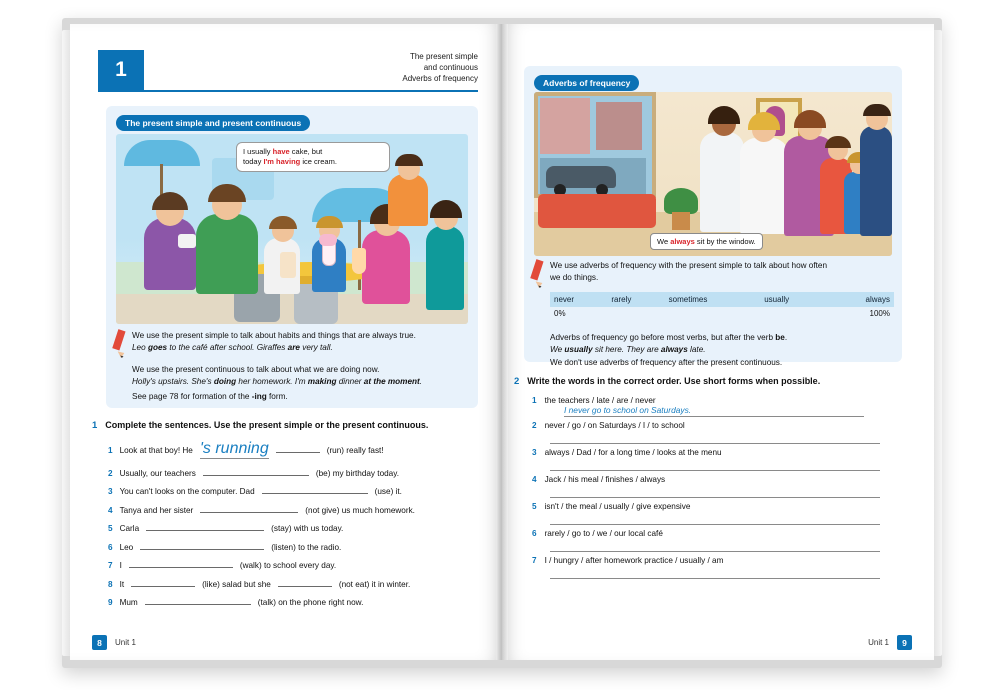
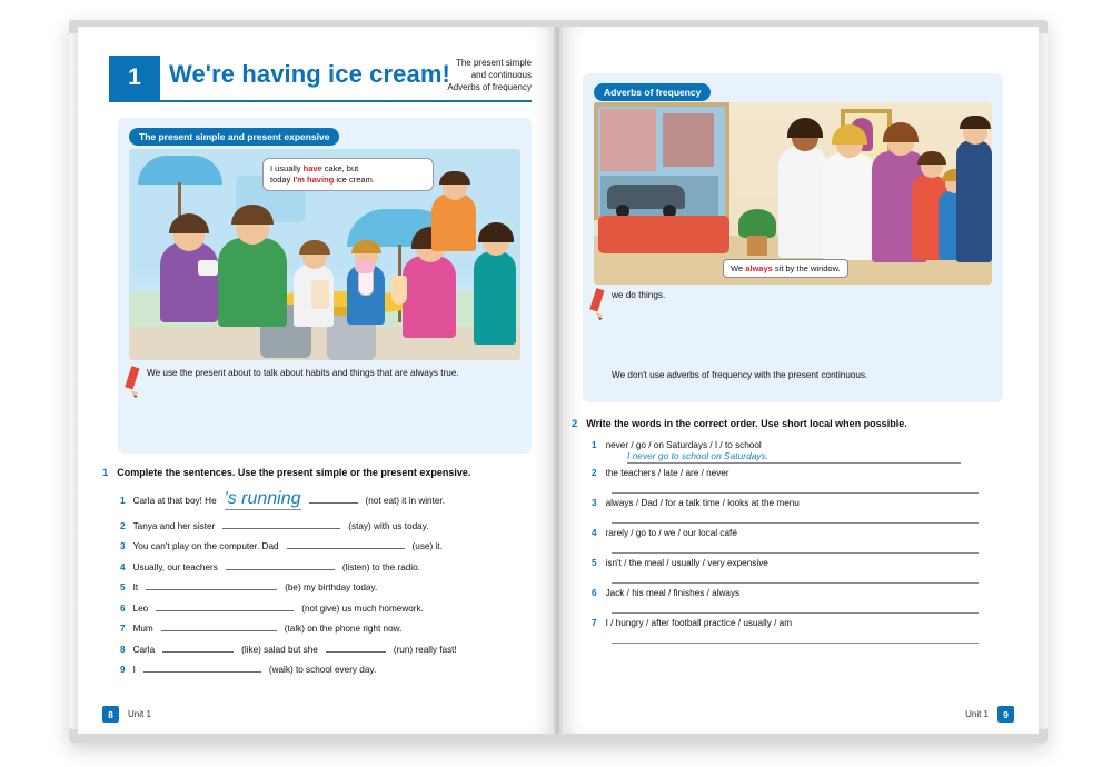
  1
+ We're having ice cream!
  The present simple
  and continuous
  Adverbs of frequency
- The present simple and present continuous
+ The present simple and present expensive
  I usually have cake, but
  today I'm having ice cream.
- We use the present simple to talk about habits and things that are always true.
+ We use the present about to talk about habits and things that are always true.
- Leo goes to the café after school. Giraffes are very tall.
- We use the present continuous to talk about what we are doing now.
- Holly's upstairs. She's doing her homework. I'm making dinner at the moment.
- See page 78 for formation of the -ing form.
  1
- Complete the sentences. Use the present simple or the present continuous.
+ Complete the sentences. Use the present simple or the present expensive.
  1
- Look at that boy! He
+ Carla at that boy! He
  's running
- (run) really fast!
+ (not eat) it in winter.
  2
- Usually, our teachers
+ Tanya and her sister
- (be) my birthday today.
+ (stay) with us today.
  3
- You can't looks on the computer. Dad
+ You can't play on the computer. Dad
  (use) it.
  4
- Tanya and her sister
+ Usually, our teachers
- (not give) us much homework.
+ (listen) to the radio.
  5
- Carla
+ It
- (stay) with us today.
+ (be) my birthday today.
  6
  Leo
- (listen) to the radio.
+ (not give) us much homework.
  7
- I
+ Mum
- (walk) to school every day.
+ (talk) on the phone right now.
  8
- It
+ Carla
  (like) salad but she
- (not eat) it in winter.
+ (run) really fast!
  9
- Mum
+ I
- (talk) on the phone right now.
+ (walk) to school every day.
  8
  Unit 1
  Adverbs of frequency
  We always sit by the window.
- We use adverbs of frequency with the present simple to talk about how often
  we do things.
- never	rarely	sometimes	usually	always
- 0%				100%
- Adverbs of frequency go before most verbs, but after the verb be.
- We usually sit here. They are always late.
- We don't use adverbs of frequency after the present continuous.
+ We don't use adverbs of frequency with the present continuous.
  2
- Write the words in the correct order. Use short forms when possible.
+ Write the words in the correct order. Use short local when possible.
  1
- the teachers / late / are / never
+ never / go / on Saturdays / I / to school
  I never go to school on Saturdays.
  2
- never / go / on Saturdays / I / to school
+ the teachers / late / are / never
  3
- always / Dad / for a long time / looks at the menu
+ always / Dad / for a talk time / looks at the menu
  4
- Jack / his meal / finishes / always
+ rarely / go to / we / our local café
  5
- isn't / the meal / usually / give expensive
+ isn't / the meal / usually / very expensive
  6
- rarely / go to / we / our local café
+ Jack / his meal / finishes / always
  7
- I / hungry / after homework practice / usually / am
+ I / hungry / after football practice / usually / am
  Unit 1
  9
